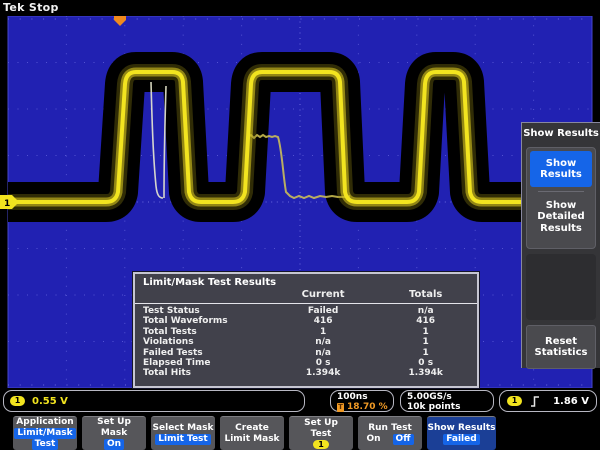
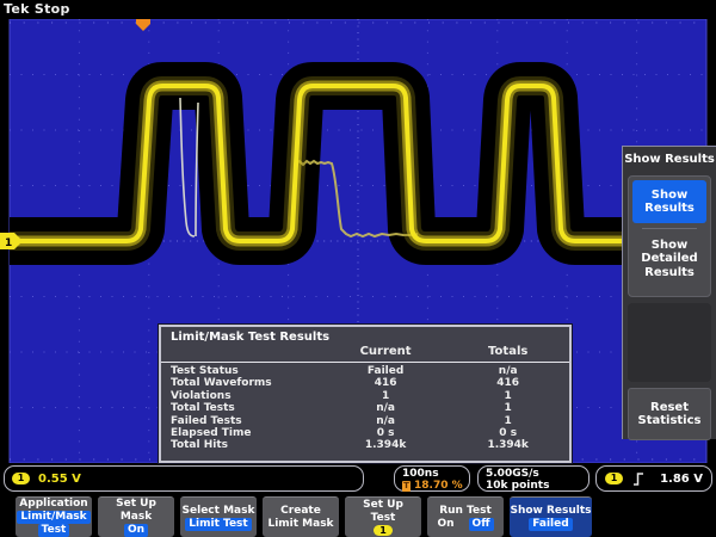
  1
  Tek Stop
  Limit/Mask Test Results
  Current
  Totals
  Test Status
  Failed
  n/a
  Total Waveforms
  416
  416
- Total Tests
+ Violations
  1
  1
- Violations
+ Total Tests
  n/a
  1
  Failed Tests
  n/a
  1
  Elapsed Time
  0 s
  0 s
  Total Hits
  1.394k
  1.394k
  Show Results
  Show Results
  Show Detailed Results
  Reset Statistics
  1
  0.55 V
  100ns
  T
  18.70 %
  5.00GS/s
  10k points
  1
  1.86 V
  Application
  Limit/Mask
  Test
  Set Up
  Mask
  On
  Select Mask
  Limit Test
  Create
  Limit Mask
  Set Up
  Test
  1
  Run Test
  On
  Off
  Show Results
  Failed
